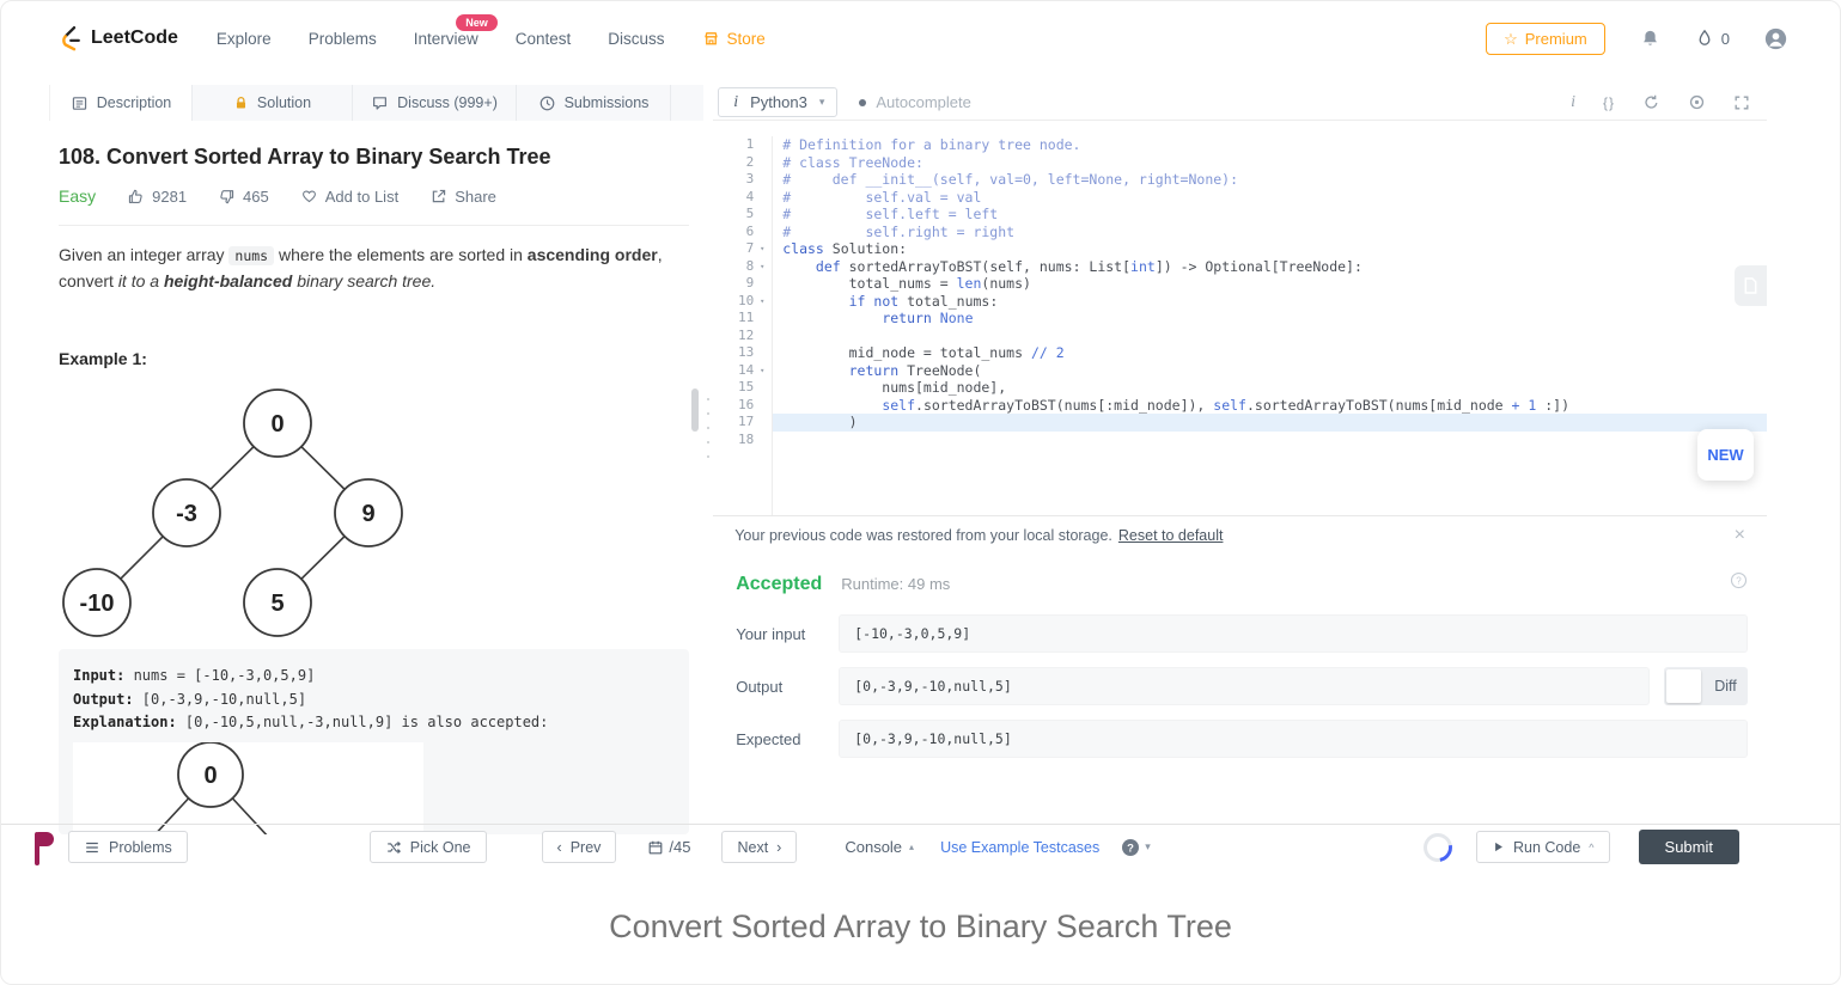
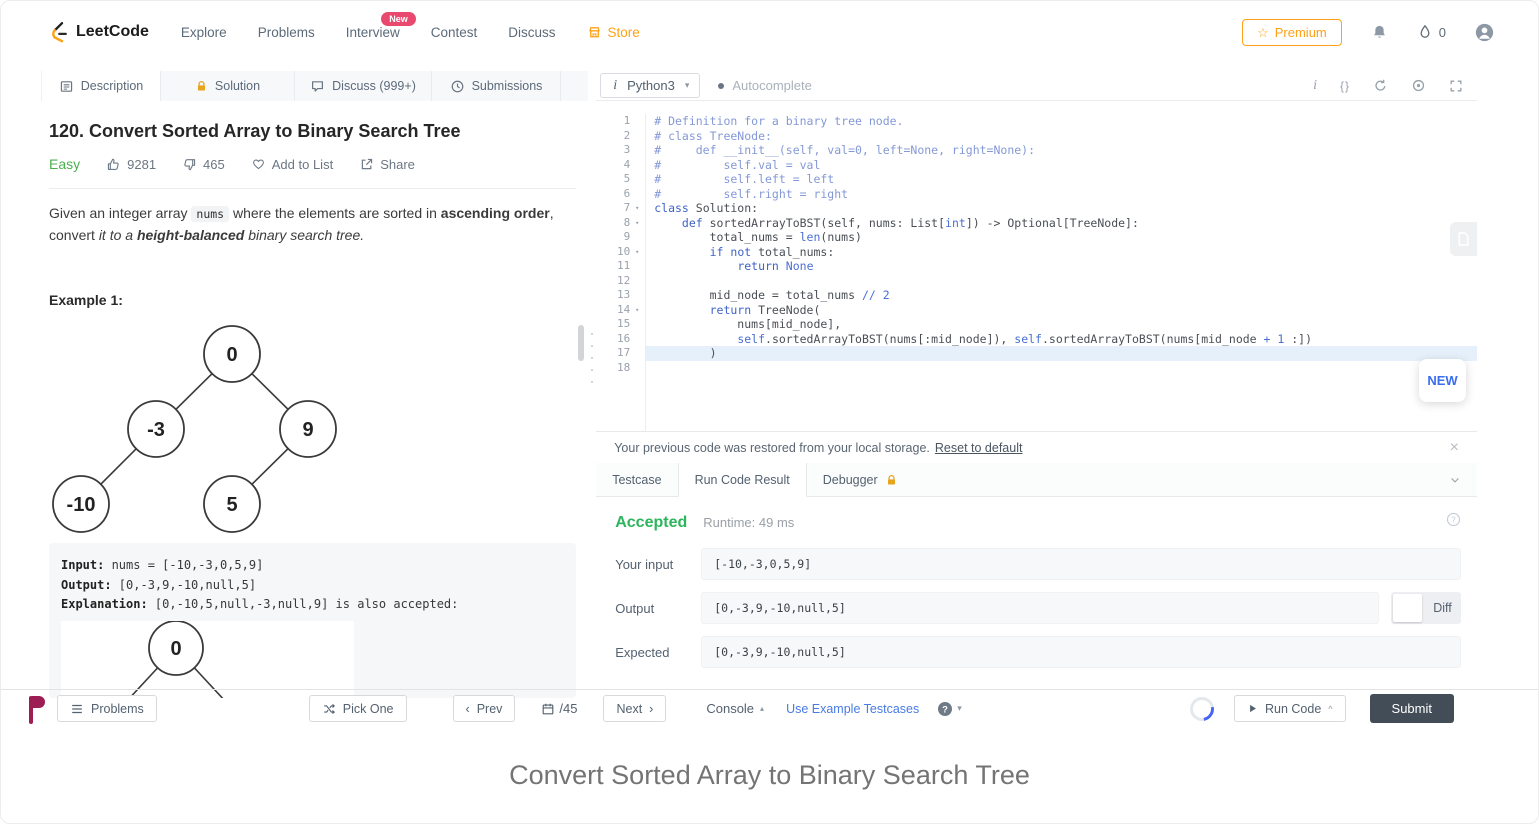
  LeetCode
  Explore
  Problems
  Interview
  New
  Contest
  Discuss
  Store
  ☆
  Premium
  0
  Description
  Solution
  Discuss (999+)
  Submissions
- 108. Convert Sorted Array to Binary Search Tree
+ 120. Convert Sorted Array to Binary Search Tree
  Easy
  9281
  465
  Add to List
  Share
  Given an integer array nums where the elements are sorted in ascending order, convert it to a height-balanced binary search tree.
  Example 1:
  0
  -3
  9
  -10
  5
  Input: nums = [-10,-3,0,5,9]
  Output: [0,-3,9,-10,null,5]
  Explanation: [0,-10,5,null,-3,null,9] is also accepted:
  0
  i
  Python3
  ▾
  Autocomplete
  i
  {}
  1
  # Definition for a binary tree node.
  2
  # class TreeNode:
  3
  # def __init__(self, val=0, left=None, right=None):
  4
  # self.val = val
  5
  # self.left = left
  6
  # self.right = right
  7
  ▾
  class Solution:
  8
  ▾
  def sortedArrayToBST(self, nums: List[int]) -> Optional[TreeNode]:
  9
  total_nums = len(nums)
  10
  ▾
  if not total_nums:
  11
  return None
  12
  13
  mid_node = total_nums // 2
  14
  ▾
  return TreeNode(
  15
  nums[mid_node],
  16
  self.sortedArrayToBST(nums[:mid_node]), self.sortedArrayToBST(nums[mid_node + 1 :])
  17
  )
  18
  NEW
  Your previous code was restored from your local storage.
  Reset to default
  ×
+ Testcase
+ Run Code Result
+ Debugger
  Accepted
  Runtime: 49 ms
  ?
  Your input
  [-10,-3,0,5,9]
  Output
  [0,-3,9,-10,null,5]
  Diff
  Expected
  [0,-3,9,-10,null,5]
  Problems
  Pick One
  ‹
  Prev
  /45
  Next
  ›
  Console
  ▴
  Use Example Testcases
  ?
  ▾
  Run Code
  ^
  Submit
  Convert Sorted Array to Binary Search Tree
